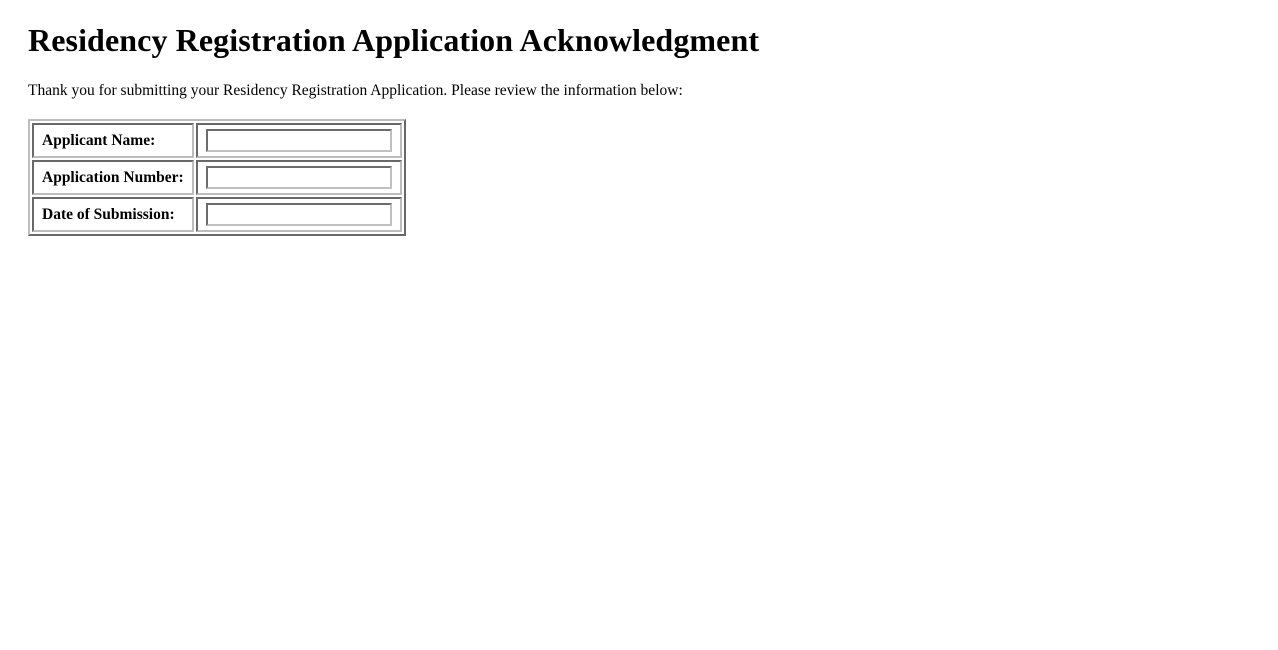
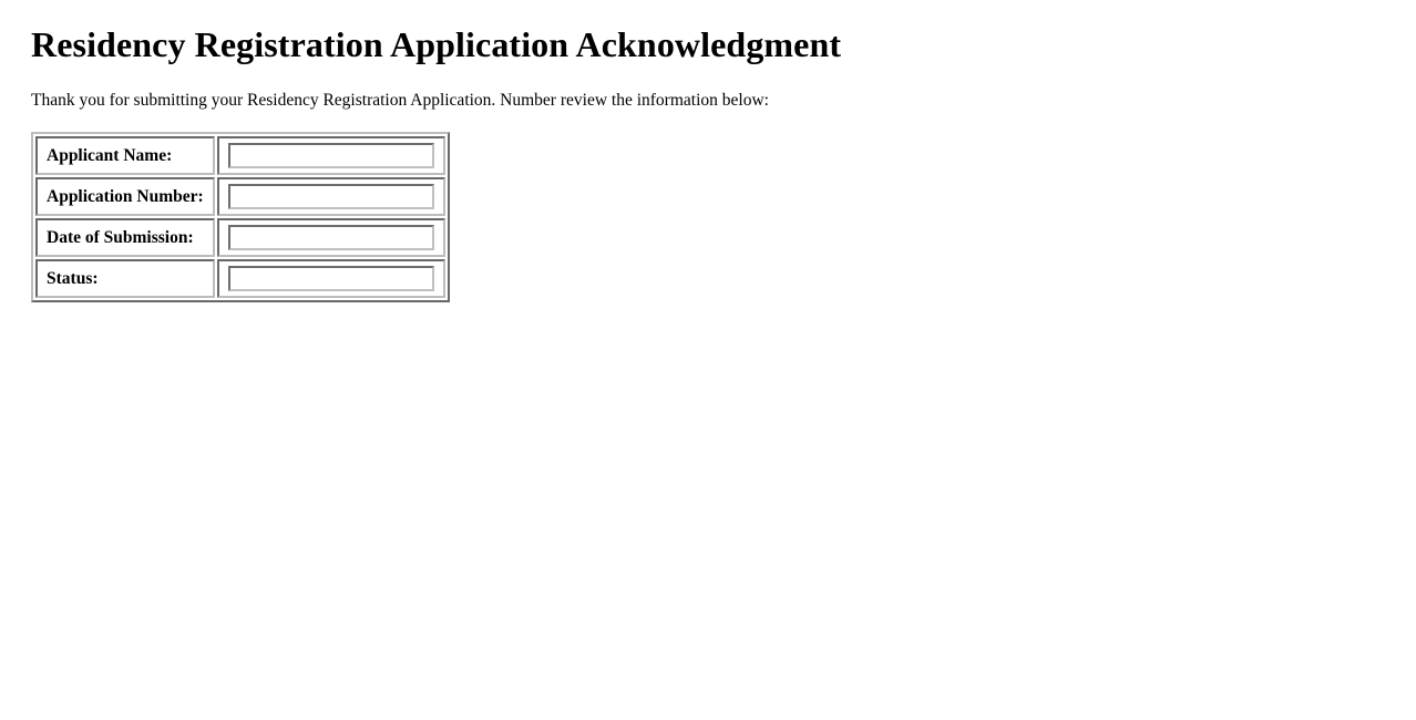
  Residency Registration Application Acknowledgment
- Thank you for submitting your Residency Registration Application. Please review the information below:
+ Thank you for submitting your Residency Registration Application. Number review the information below:
  Applicant Name:
  Application Number:
  Date of Submission:
+ Status:
